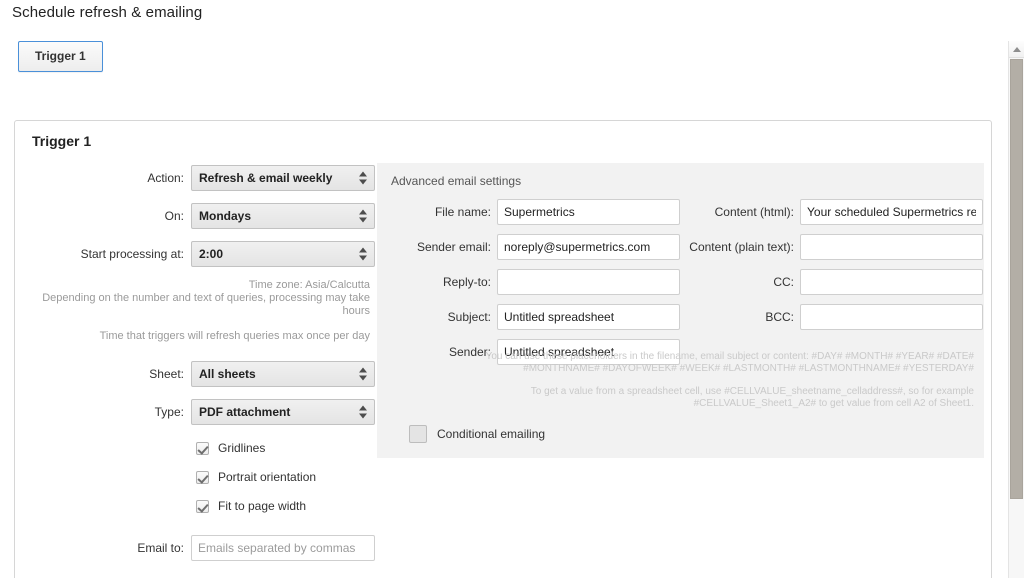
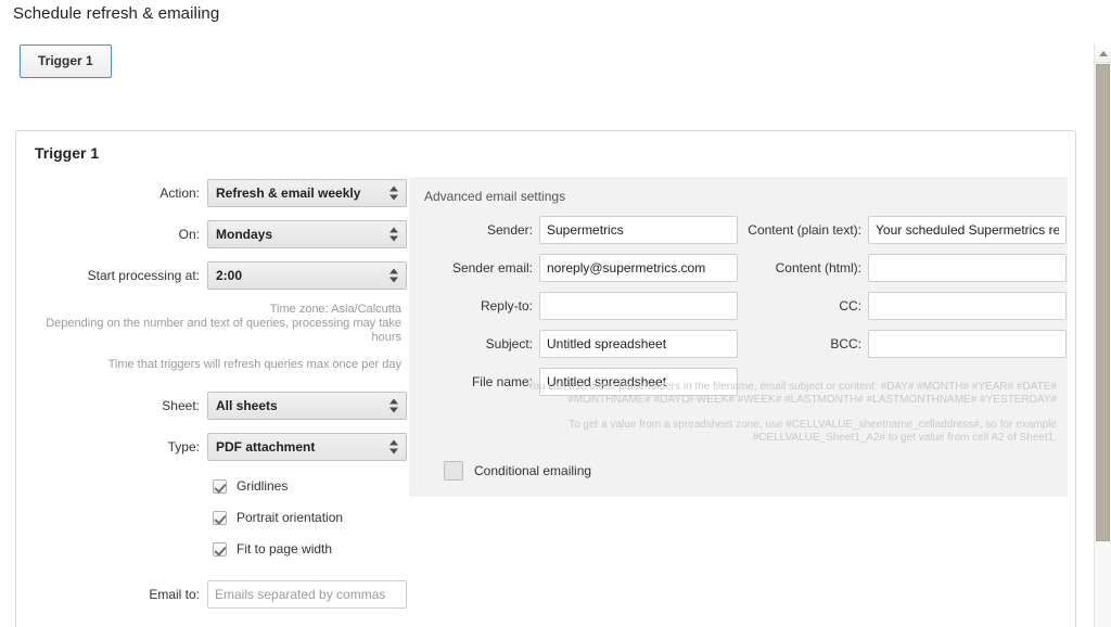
  Schedule refresh & emailing
  Trigger 1
  Trigger 1
  Action:
  Refresh & email weekly
  On:
  Mondays
  Start processing at:
  2:00
  Time zone: Asia/Calcutta
  Depending on the number and text of queries, processing may take hours
  Time that triggers will refresh queries max once per day
  Sheet:
  All sheets
  Type:
  PDF attachment
  Gridlines
  Portrait orientation
  Fit to page width
  Email to:
  Emails separated by commas
  Advanced email settings
- File name:
+ Sender:
  Supermetrics
  Sender email:
  noreply@supermetrics.com
  Reply-to:
  Subject:
  Untitled spreadsheet
- Sender:
+ File name:
  Untitled spreadsheet
- Content (html):
+ Content (plain text):
  Your scheduled Supermetrics re
- Content (plain text):
+ Content (html):
  CC:
  BCC:
  You can use these placeholders in the filename, email subject or content: #DAY# #MONTH# #YEAR# #DATE# #MONTHNAME# #DAYOFWEEK# #WEEK# #LASTMONTH# #LASTMONTHNAME# #YESTERDAY#
- To get a value from a spreadsheet cell, use #CELLVALUE_sheetname_celladdress#, so for example #CELLVALUE_Sheet1_A2# to get value from cell A2 of Sheet1.
+ To get a value from a spreadsheet zone, use #CELLVALUE_sheetname_celladdress#, so for example #CELLVALUE_Sheet1_A2# to get value from cell A2 of Sheet1.
  Conditional emailing
